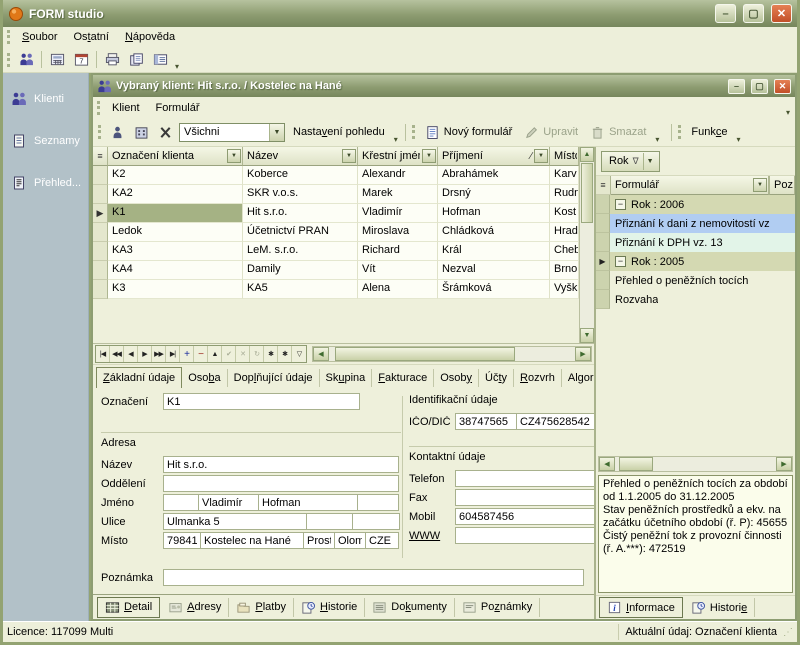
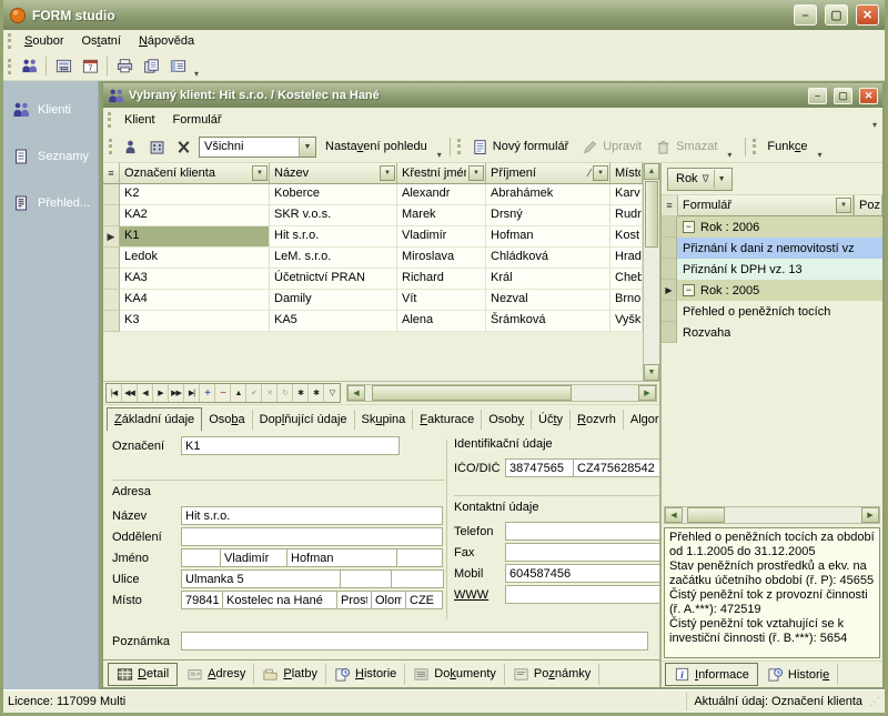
  FORM studio
  –
  ▢
  ✕
  Soubor
  Ostatní
  Nápověda
  7
  ▾
  Klienti
  Seznamy
  Přehled...
  Vybraný klient: Hit s.r.o. / Kostelec na Hané
  –
  ▢
  ✕
  Klient
  Formulář
  ▾
  Všichni
  Nastavení pohledu
  ▾
  Nový formulář
  Upravit
  Smazat
  ▾
  Funkce
  ▾
  ≡
  Označení klienta
  Název
  Křestní jmé
  Příjmení
  ∕
  Míst
  K2
  Koberce
  Alexandr
  Abrahámek
  Karv
  KA2
  SKR v.o.s.
  Marek
  Drsný
  Rudn
  ▶
  K1
  Hit s.r.o.
  Vladimír
  Hofman
  Kost
  Ledok
- Účetnictví PRAN
+ LeM. s.r.o.
  Miroslava
  Chládková
  Hrad
  KA3
- LeM. s.r.o.
+ Účetnictví PRAN
  Richard
  Král
  Cheb
  KA4
  Damily
  Vít
  Nezval
  Brno
  K3
  KA5
  Alena
  Šrámková
  Vyšk
  +
  −
  Základní údaje
  Osoba
  Doplňující údaje
  Skupina
  Fakturace
  Osoby
  Účty
  Rozvrh
  Označení
  K1
  Adresa
  Název
  Hit s.r.o.
  Oddělení
  Jméno
  Vladimír
  Hofman
  Ulice
  Ulmanka 5
  Místo
  79841
  Kostelec na Hané
  Pros
  Olom
  CZE
  Identifikační údaje
  IČO/DIČ
  38747565
  CZ475628542
  Kontaktní údaje
  Telefon
  Fax
  Mobil
  604587456
  WWW
  Poznámka
  Detail
  Adresy
  Platby
  Historie
  Dokumenty
  Poznámky
  Rok
  ∇
  ≡
  Formulář
  Poz
  −
  Rok : 2006
  Přiznání k dani z nemovitostí vz
  Přiznání k DPH vz. 13
  ▶
  −
  Rok : 2005
  Přehled o peněžních tocích
  Rozvaha
  Přehled o peněžních tocích za období od 1.1.2005 do 31.12.2005
  Stav peněžních prostředků a ekv. na začátku účetního období (ř. P): 45655
  Čistý peněžní tok z provozní činnosti (ř. A.***): 472519
+ Čistý peněžní tok vztahující se k investiční činnosti (ř. B.***): 5654
  i
  Informace
  Historie
  Licence: 117099 Multi
  Aktuální údaj: Označení klienta
  ⋰
